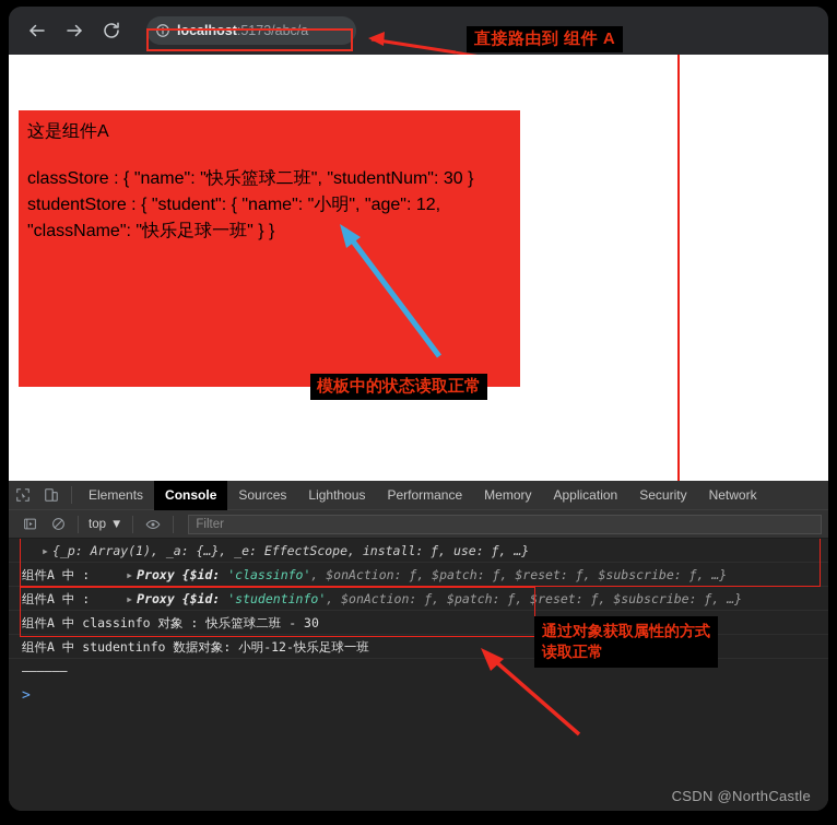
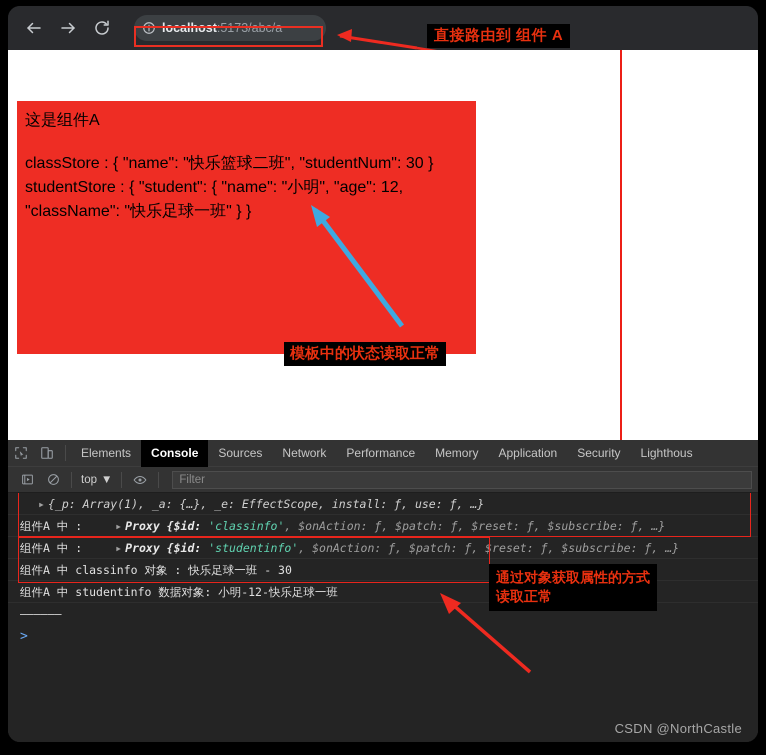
  localhost:5173/abc/a
  直接路由到 组件 A
  这是组件A
  classStore : { "name": "快乐篮球二班", "studentNum": 30 }
  studentStore : { "student": { "name": "小明", "age": 12,
  "className": "快乐足球一班" } }
  模板中的状态读取正常
  Elements
  Console
  Sources
- Lighthous
+ Network
  Performance
  Memory
  Application
  Security
- Network
+ Lighthous
  top
  ▼
  Filter
  ▸ {_p: Array(1), _a: {…}, _e: EffectScope, install: ƒ, use: ƒ, …}
  组件A 中 : ▸ Proxy {$id: 'classinfo', $onAction: ƒ, $patch: ƒ, $reset: ƒ, $subscribe: ƒ, …}
  组件A 中 : ▸ Proxy {$id: 'studentinfo', $onAction: ƒ, $patch: ƒ, $reset: ƒ, $subscribe: ƒ, …}
- 组件A 中 classinfo 对象 : 快乐篮球二班 - 30
+ 组件A 中 classinfo 对象 : 快乐足球一班 - 30
  组件A 中 studentinfo 数据对象: 小明-12-快乐足球一班
  ——————
  >
  CSDN @NorthCastle
  通过对象获取属性的方式
  读取正常
